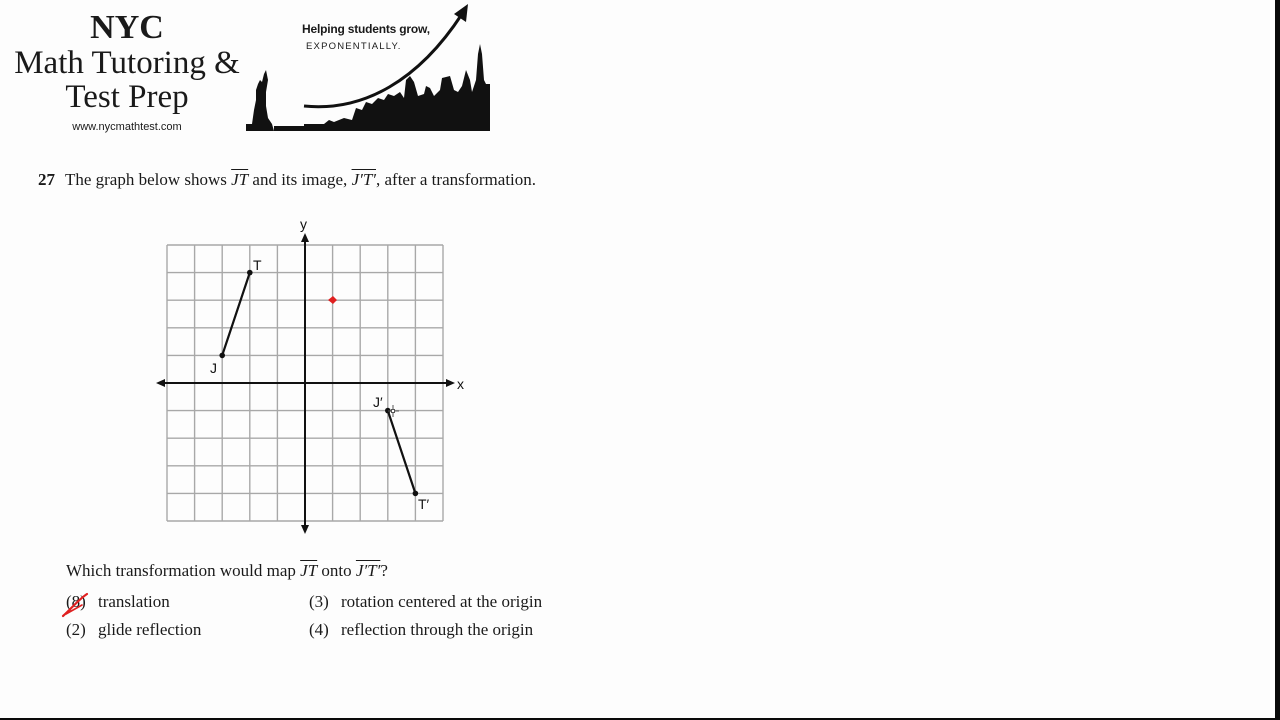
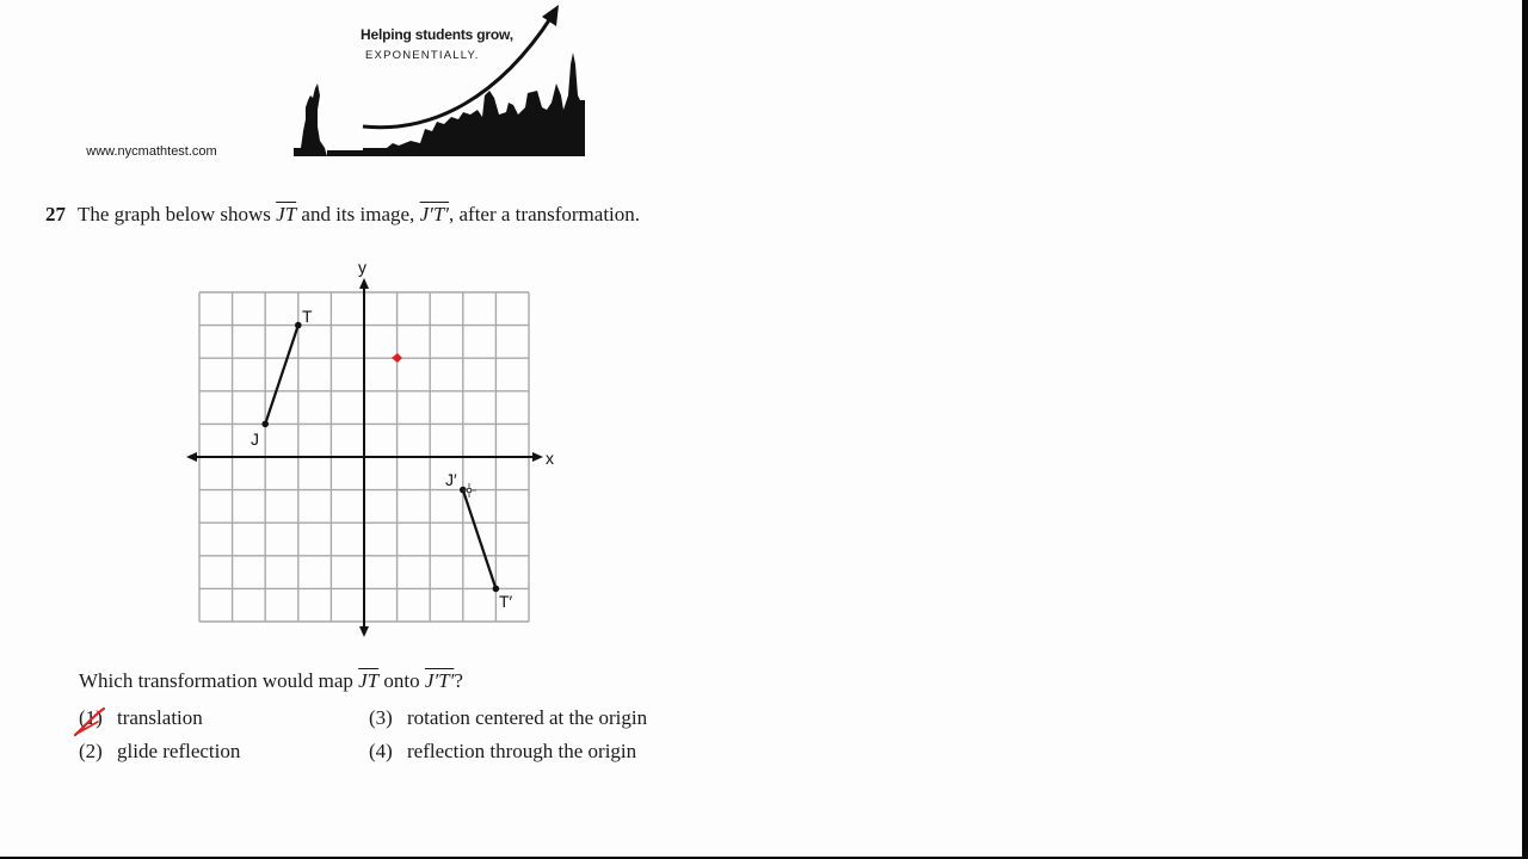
- NYC
- Math Tutoring &
- Test Prep
  www.nycmathtest.com
  Helping students grow,
  EXPONENTIALLY.
  27 The graph below shows JT and its image, J′T′, after a transformation.
  x
  y
  J
  T
  J′
  T′
  Which transformation would map JT onto J′T′?
- (8) translation
+ (1) translation
  (2) glide reflection
  (3) rotation centered at the origin
  (4) reflection through the origin
